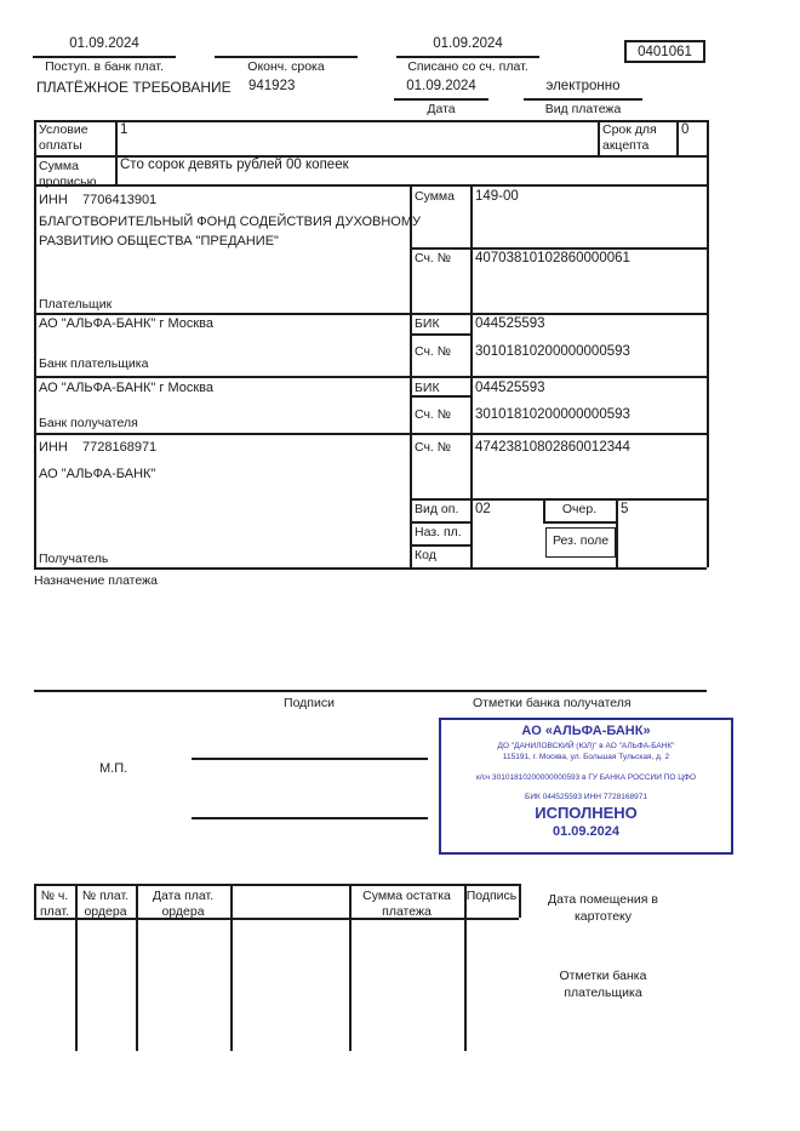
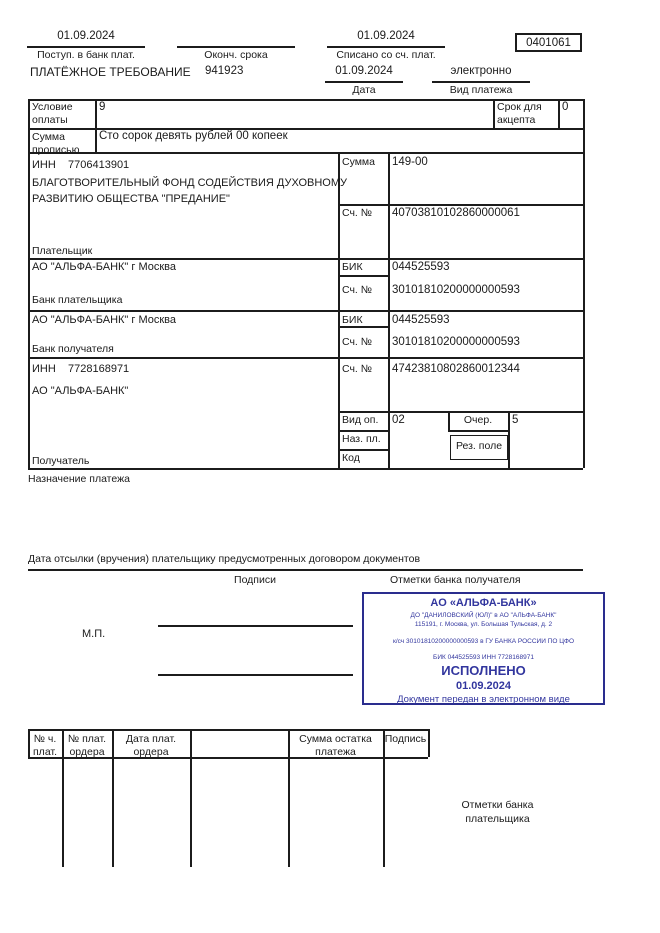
  01.09.2024
  Поступ. в банк плат.
  Оконч. срока
  01.09.2024
  Списано со сч. плат.
  0401061
  ПЛАТЁЖНОЕ ТРЕБОВАНИЕ
  941923
  01.09.2024
  Дата
  электронно
  Вид платежа
  Условие оплаты
- 1
+ 9
  Срок для акцепта
  0
  Сумма прописью
  Сто сорок девять рублей 00 копеек
  ИНН
  7706413901
  БЛАГОТВОРИТЕЛЬНЫЙ ФОНД СОДЕЙСТВИЯ ДУХОВНОМУ
  РАЗВИТИЮ ОБЩЕСТВА "ПРЕДАНИЕ"
  Плательщик
  Сумма
  149-00
  Сч. №
  40703810102860000061
  АО "АЛЬФА-БАНК" г Москва
  БИК
  044525593
  Сч. №
  30101810200000000593
  Банк плательщика
  АО "АЛЬФА-БАНК" г Москва
  БИК
  044525593
  Сч. №
  30101810200000000593
  Банк получателя
  ИНН
  7728168971
  Сч. №
  47423810802860012344
  АО "АЛЬФА-БАНК"
  Вид оп.
  02
  Наз. пл.
  Код
  Очер.
  5
  Рез. поле
  Получатель
  Назначение платежа
+ Дата отсылки (вручения) плательщику предусмотренных договором документов
  Подписи
  Отметки банка получателя
  М.П.
  АО «АЛЬФА-БАНК»
  ИСПОЛНЕНО
  01.09.2024
+ Документ передан в электронном виде
  № ч. плат.
  № плат. ордера
  Дата плат. ордера
  Сумма остатка платежа
  Подпись
- Дата помещения в картотеку
  Отметки банка плательщика
